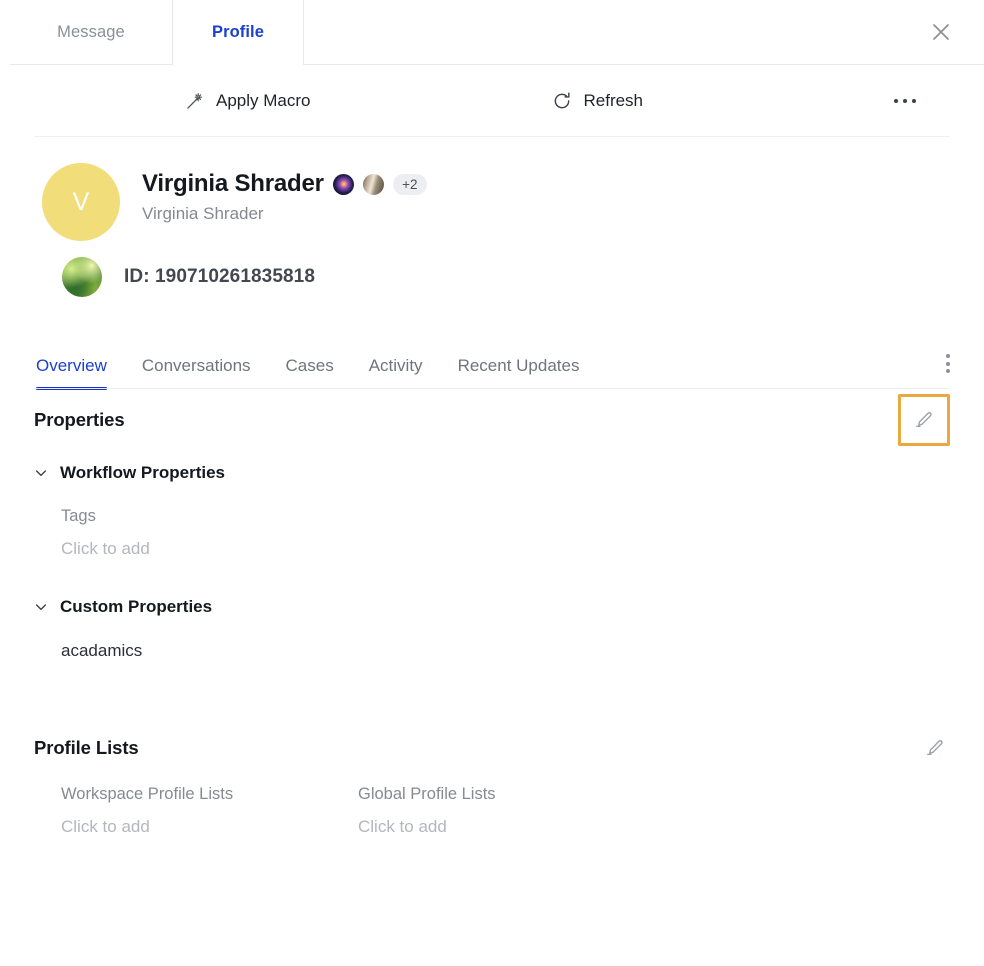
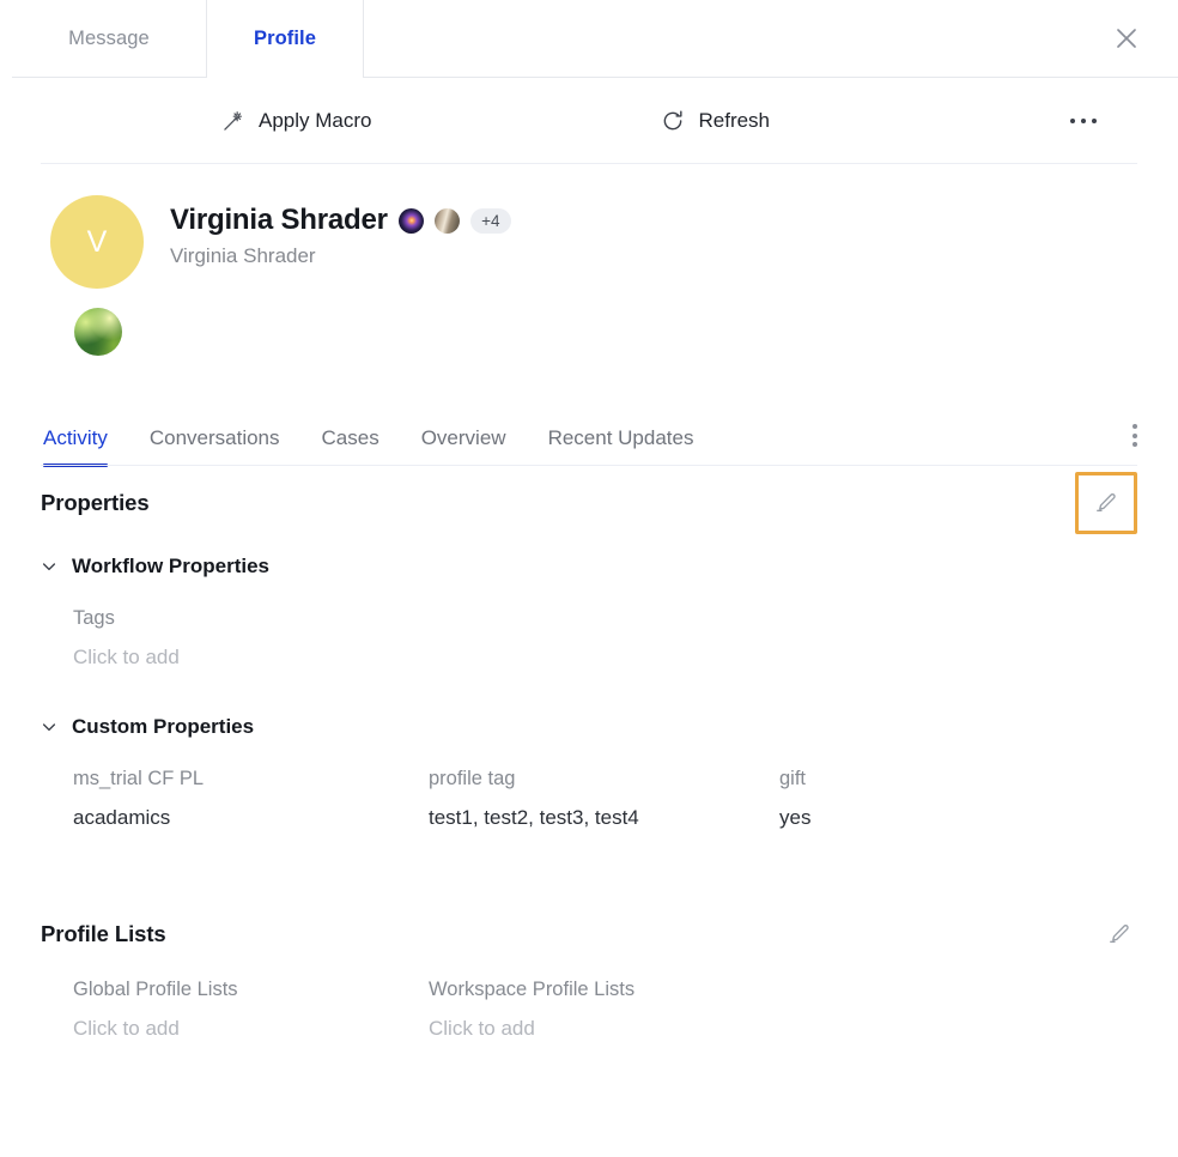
  Message
  Profile
  Apply Macro
  Refresh
  V
  Virginia Shrader
- +2
+ +4
  Virginia Shrader
- ID: 190710261835818
- Overview
+ Activity
  Conversations
  Cases
- Activity
+ Overview
  Recent Updates
  Properties
  Workflow Properties
  Tags
  Click to add
  Custom Properties
+ ms_trial CF PL
  acadamics
+ profile tag
+ test1, test2, test3, test4
+ gift
+ yes
  Profile Lists
- Workspace Profile Lists
+ Global Profile Lists
  Click to add
- Global Profile Lists
+ Workspace Profile Lists
  Click to add
